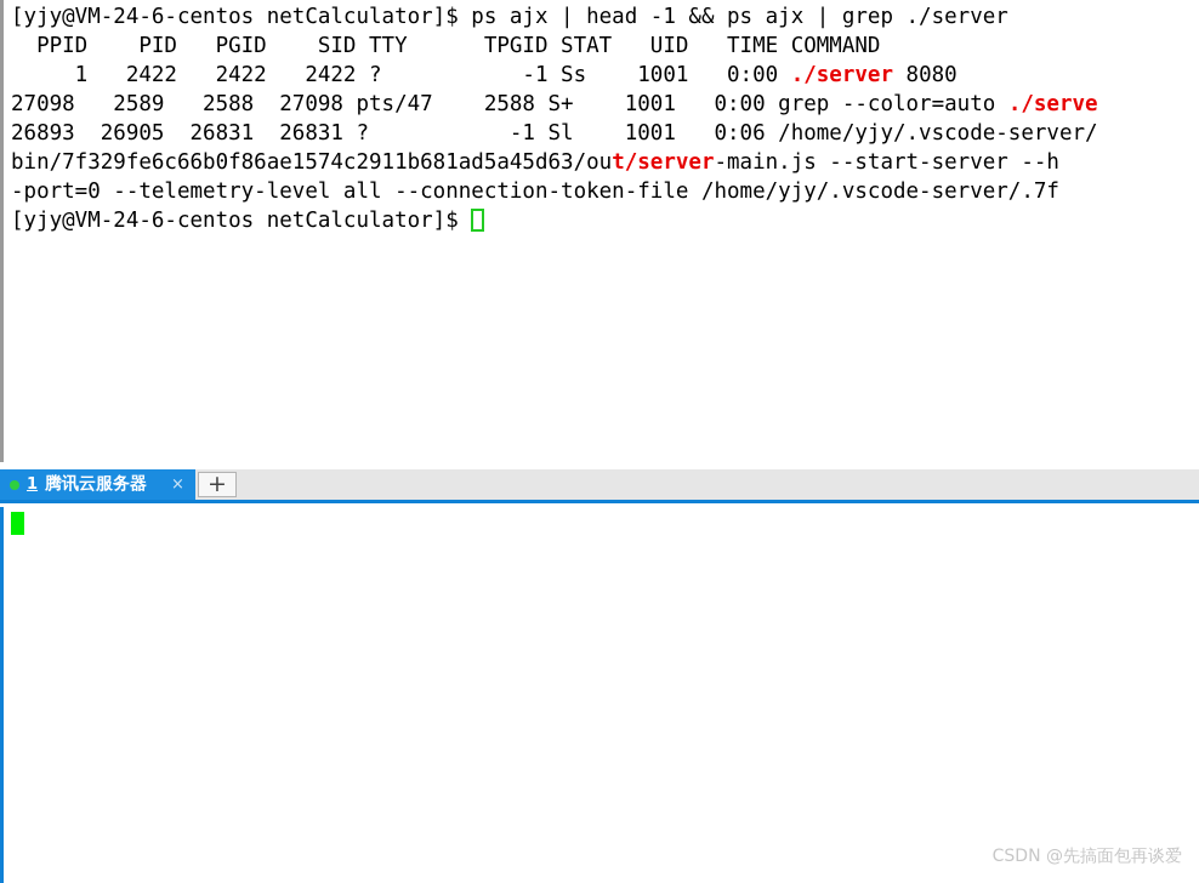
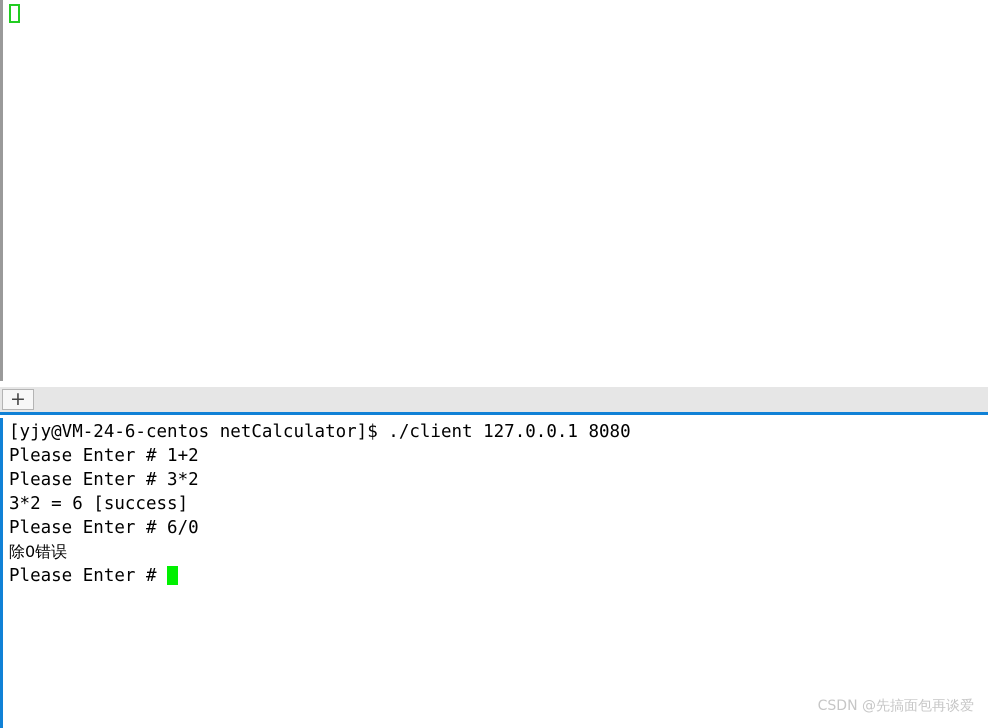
- [yjy@VM-24-6-centos netCalculator]$ ps ajx | head -1 && ps ajx | grep ./server
- PPID PID PGID SID TTY TPGID STAT UID TIME COMMAND
- 1 2422 2422 2422 ? -1 Ss 1001 0:00 ./server 8080
- 27098 2589 2588 27098 pts/47 2588 S+ 1001 0:00 grep --color=auto ./serve
- 26893 26905 26831 26831 ? -1 Sl 1001 0:06 /home/yjy/.vscode-server/
- bin/7f329fe6c66b0f86ae1574c2911b681ad5a45d63/out/server-main.js --start-server --h
- -port=0 --telemetry-level all --connection-token-file /home/yjy/.vscode-server/.7f
- [yjy@VM-24-6-centos netCalculator]$
- 1
- 腾讯云服务器
- ×
  +
+ [yjy@VM-24-6-centos netCalculator]$ ./client 127.0.0.1 8080
+ Please Enter # 1+2
+ Please Enter # 3*2
+ 3*2 = 6 [success]
+ Please Enter # 6/0
+ 除0错误
+ Please Enter #
  CSDN @先搞面包再谈爱
